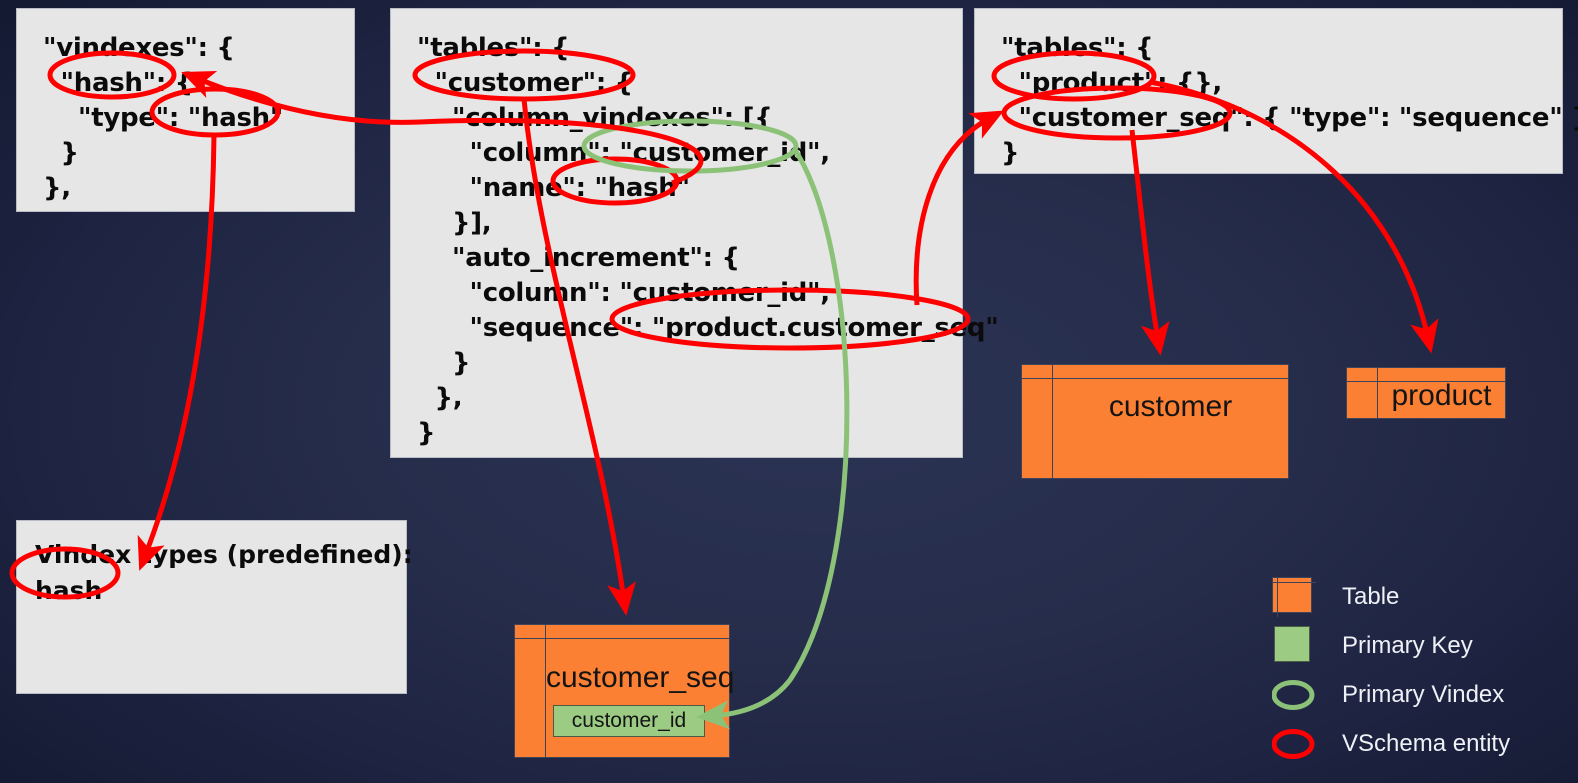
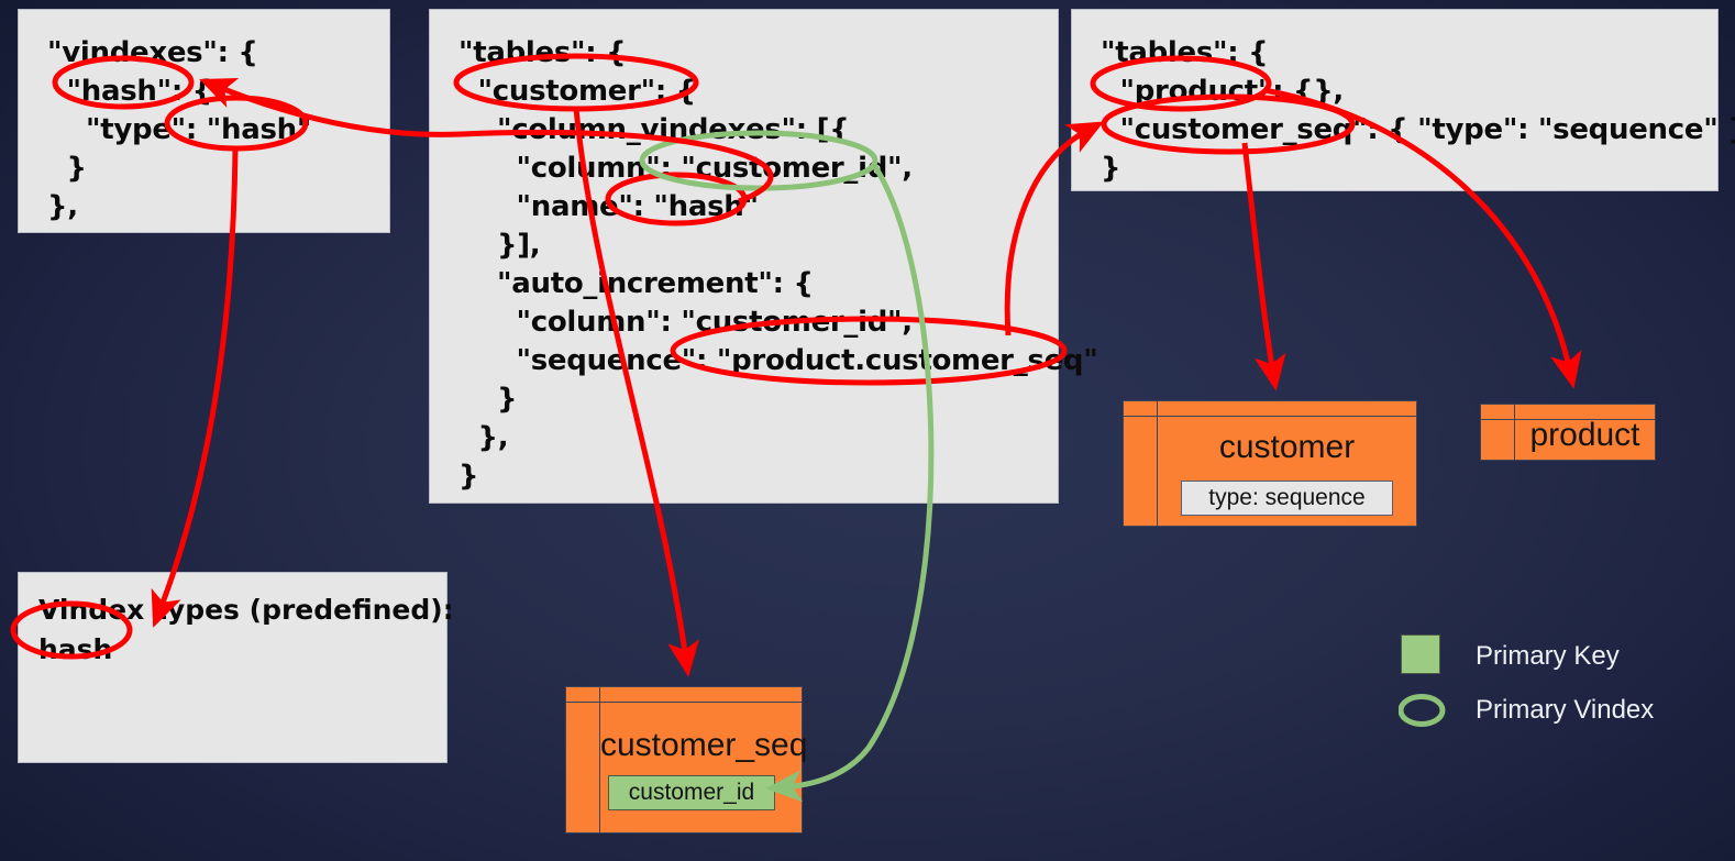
  "vindexes": {
  "hash": {
  "type": "hash
  }
  },
  "tables": {
  "customer":
  "umn_vindexes": [{
  "colmn": "customer_i",
  "nam": "hash"
  }],
  "auto_increment": {
  "column": "cusr_id"
  "sequence: "product.cusomer_sq
  }
  },
  }
  "tables": {
  "product {},
  "customer_seq": { "type": "sequence"
  }
  Vindexypes (predefined):
  hash
  customer_seq
  customer_id
  customer
+ type: sequence
  product
- Table
  Primary Key
  Primary Vindex
- VSchema entity
